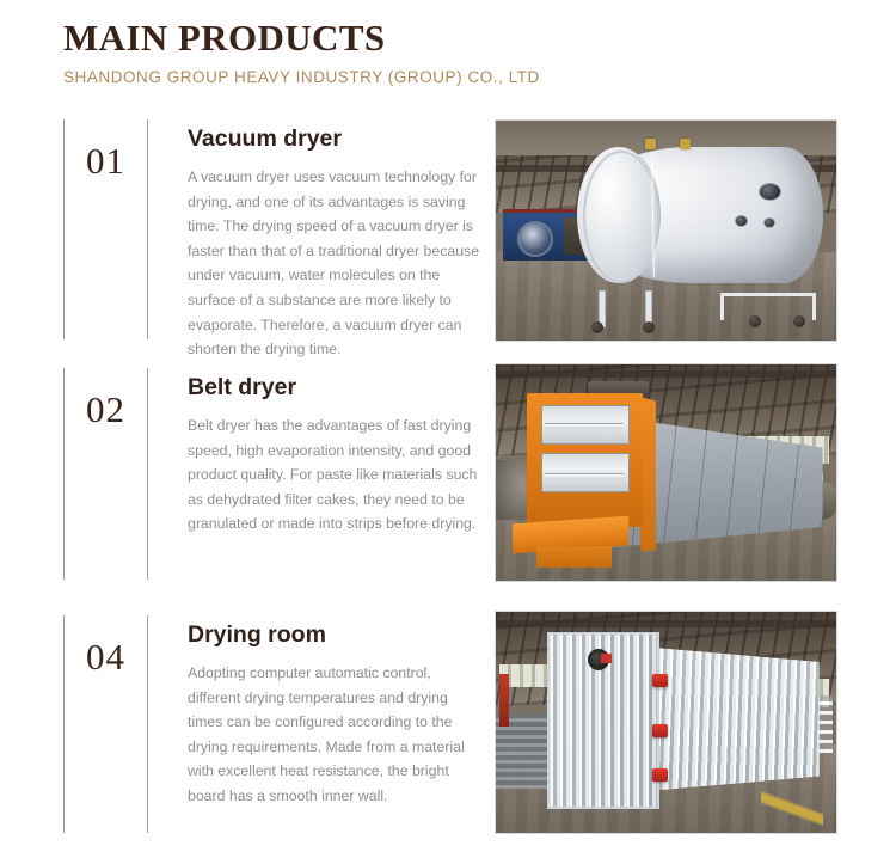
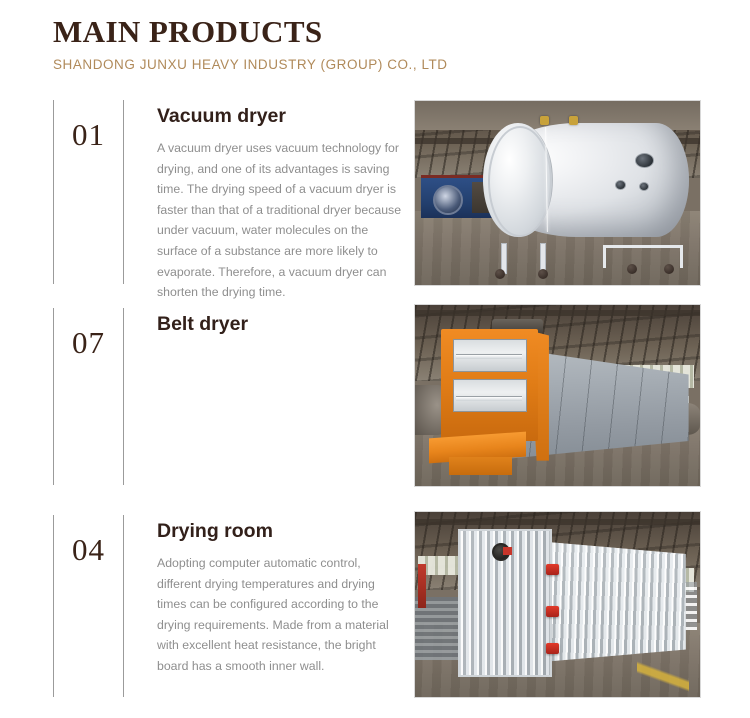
  MAIN PRODUCTS
- SHANDONG GROUP HEAVY INDUSTRY (GROUP) CO., LTD
+ SHANDONG JUNXU HEAVY INDUSTRY (GROUP) CO., LTD
  01
  Vacuum dryer
  A vacuum dryer uses vacuum technology for drying, and one of its advantages is saving time. The drying speed of a vacuum dryer is faster than that of a traditional dryer because under vacuum, water molecules on the surface of a substance are more likely to evaporate. Therefore, a vacuum dryer can shorten the drying time.
- 02
+ 07
  Belt dryer
- Belt dryer has the advantages of fast drying speed, high evaporation intensity, and good product quality. For paste like materials such as dehydrated filter cakes, they need to be granulated or made into strips before drying.
  04
  Drying room
  Adopting computer automatic control, different drying temperatures and drying times can be configured according to the drying requirements. Made from a material with excellent heat resistance, the bright board has a smooth inner wall.
